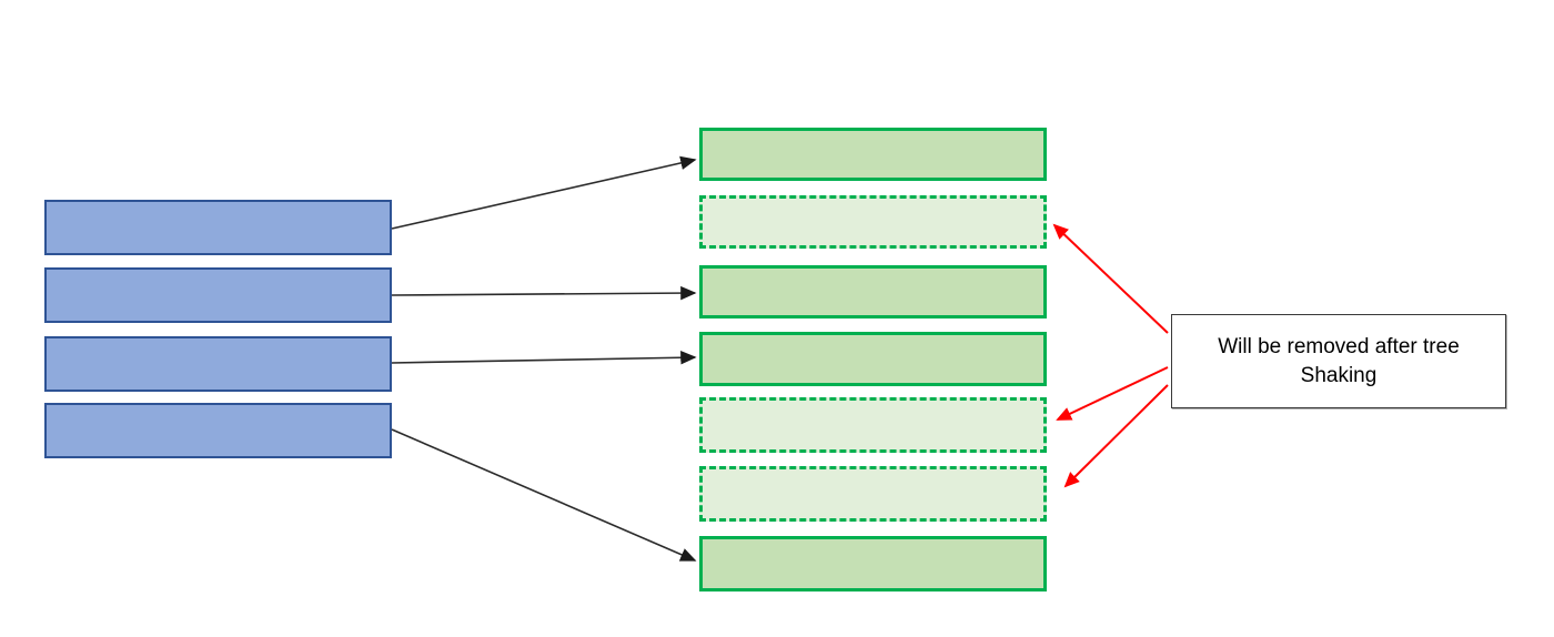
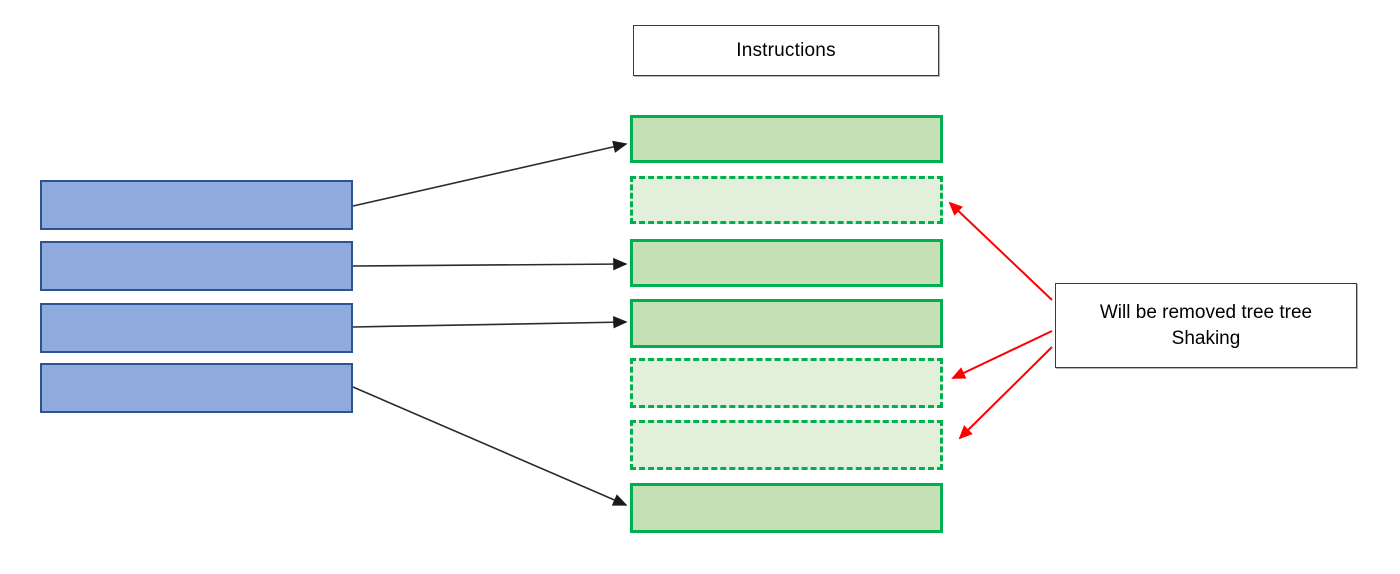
+ Instructions
- Will be removed after tree
+ Will be removed tree tree
  Shaking
